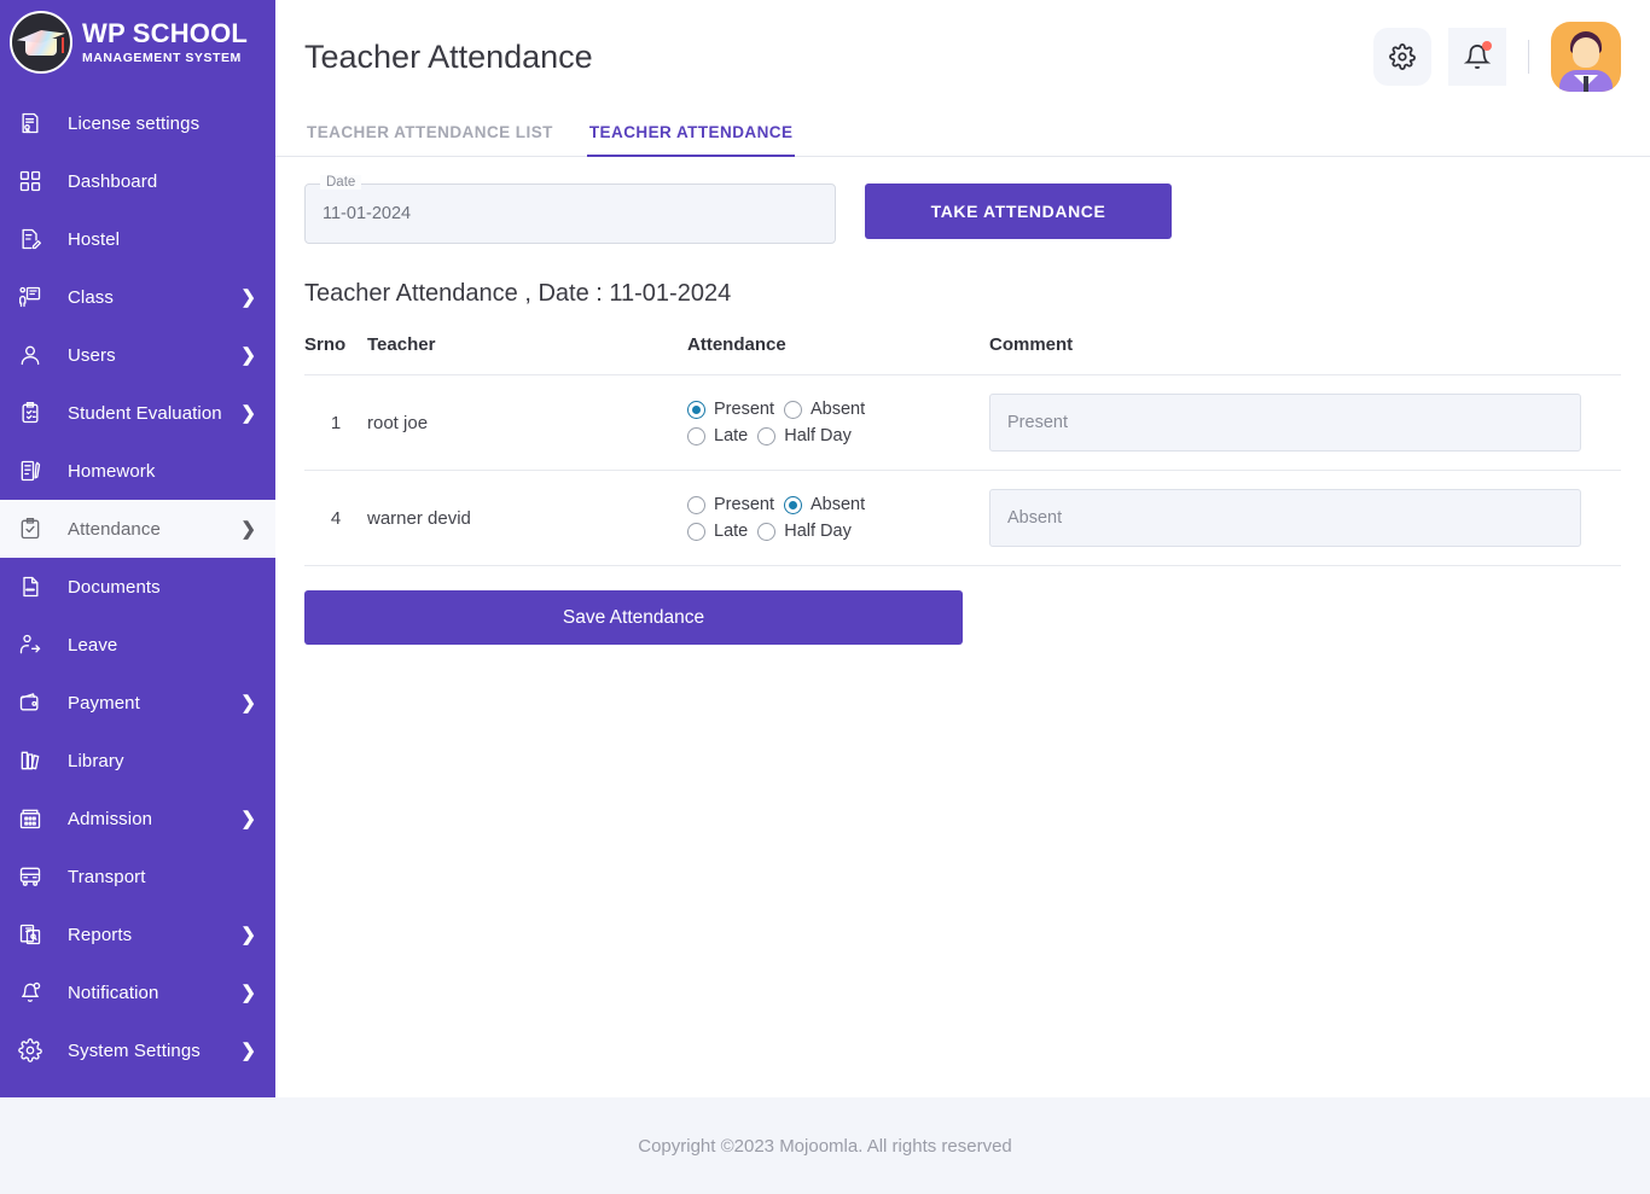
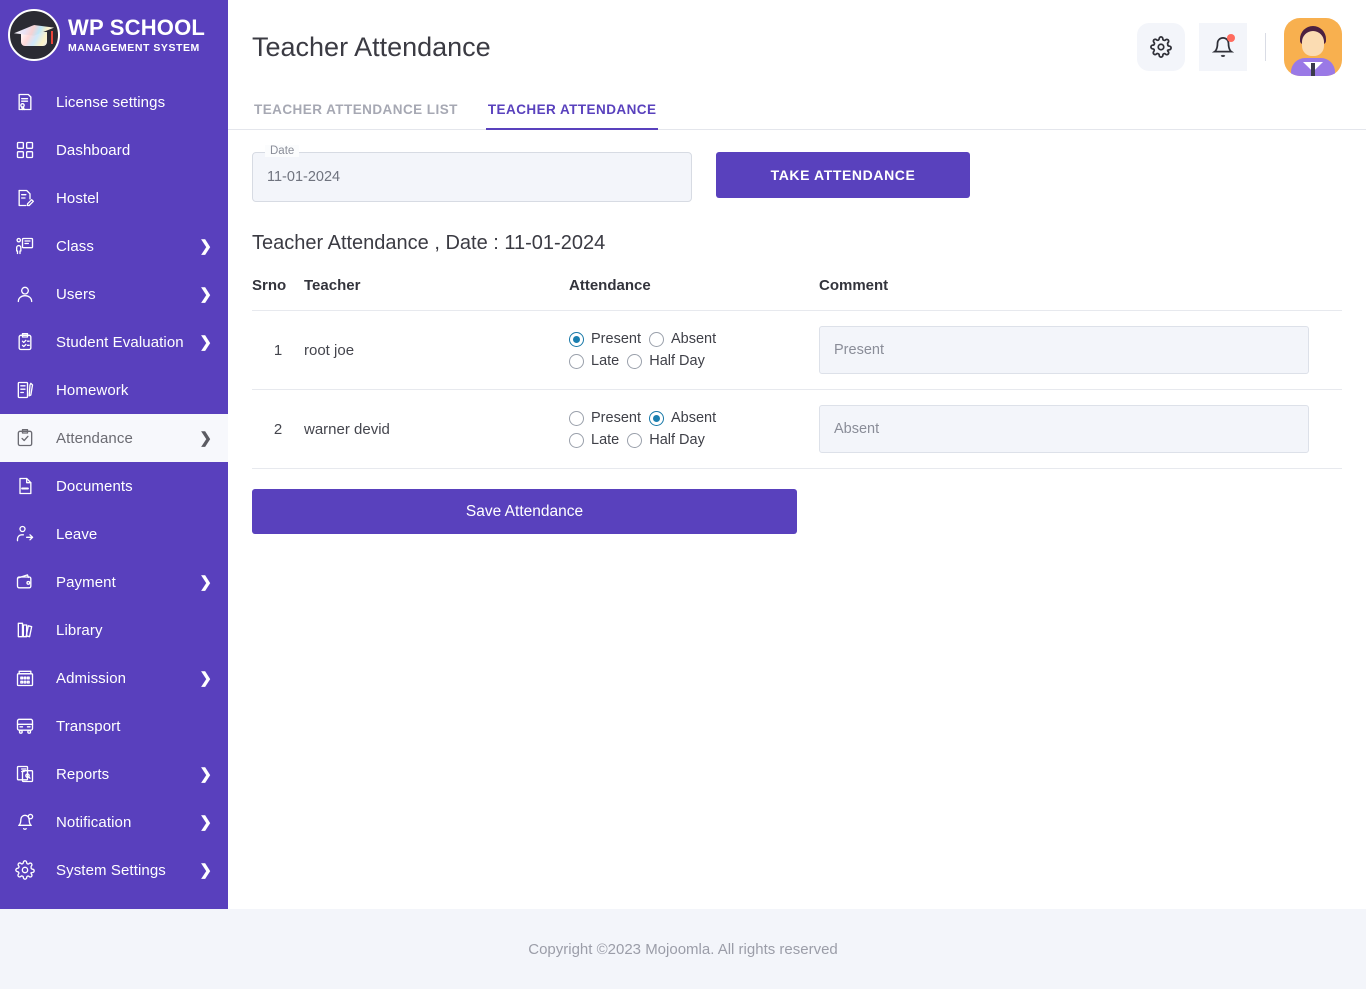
  WP SCHOOL
  MANAGEMENT SYSTEM
  License settings
  Dashboard
  Hostel
  Class
  ❯
  Users
  ❯
  Student Evaluation
  ❯
  Homework
  Attendance
  ❯
  Documents
  Leave
  Payment
  ❯
  Library
  Admission
  ❯
  Transport
  Reports
  ❯
  Notification
  ❯
  System Settings
  ❯
  Teacher Attendance
  TEACHER ATTENDANCE LIST
  TEACHER ATTENDANCE
  Date
  11-01-2024
  TAKE ATTENDANCE
  Teacher Attendance , Date : 11-01-2024
  Srno
  Teacher
  Attendance
  Comment
  1
  root joe
  Present
  Absent
  Late
  Half Day
  Present
- 4
+ 2
  warner devid
  Present
  Absent
  Late
  Half Day
  Absent
  Save Attendance
  Copyright ©2023 Mojoomla. All rights reserved
